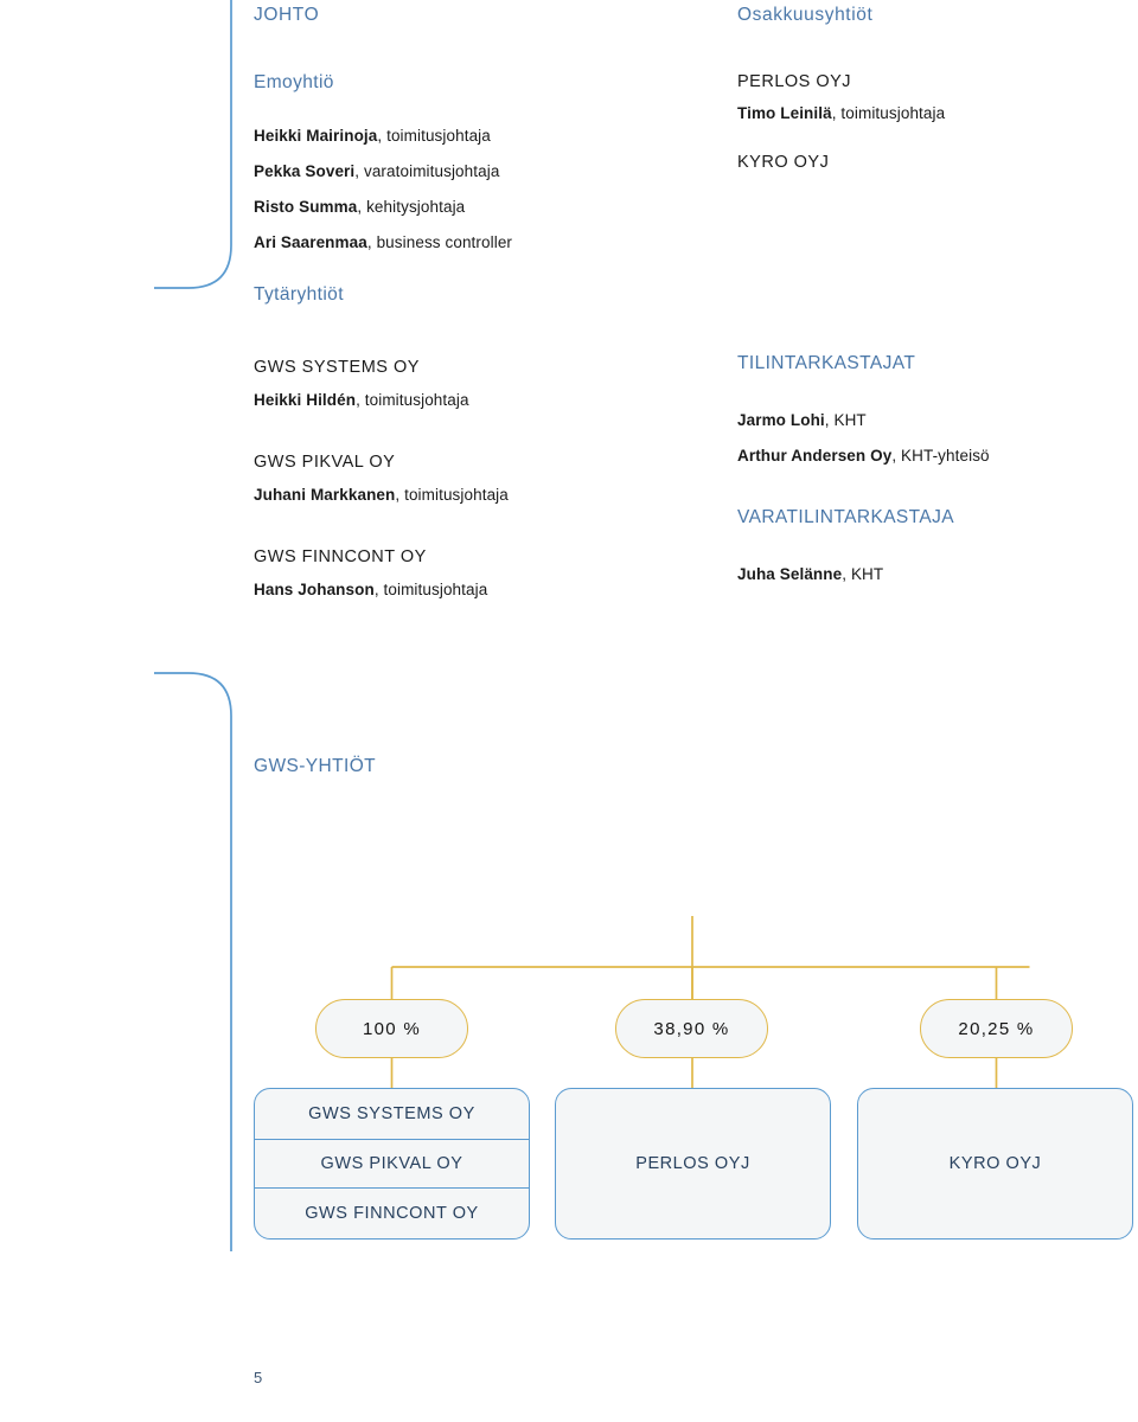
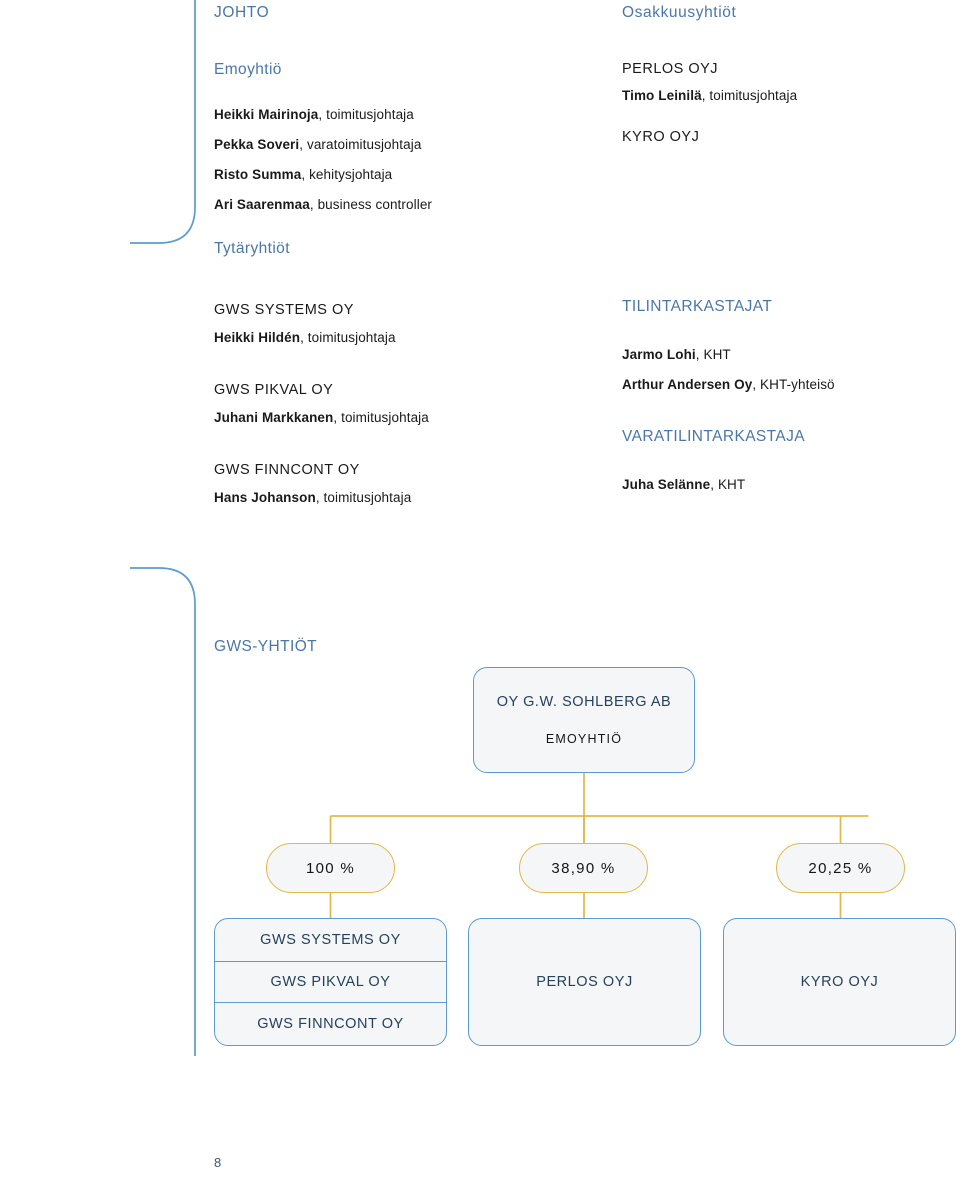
  JOHTO
  Emoyhtiö
  Heikki Mairinoja, toimitusjohtaja
  Pekka Soveri, varatoimitusjohtaja
  Risto Summa, kehitysjohtaja
  Ari Saarenmaa, business controller
  Osakkuusyhtiöt
  PERLOS OYJ
  Timo Leinilä, toimitusjohtaja
  KYRO OYJ
  Tytäryhtiöt
  GWS SYSTEMS OY
  Heikki Hildén, toimitusjohtaja
  GWS PIKVAL OY
  Juhani Markkanen, toimitusjohtaja
  GWS FINNCONT OY
  Hans Johanson, toimitusjohtaja
  TILINTARKASTAJAT
  Jarmo Lohi, KHT
  Arthur Andersen Oy, KHT-yhteisö
  VARATILINTARKASTAJA
  Juha Selänne, KHT
  GWS-YHTIÖT
+ OY G.W. SOHLBERG AB
+ EMOYHTIÖ
  100 %
  38,90 %
  20,25 %
  GWS SYSTEMS OY
  GWS PIKVAL OY
  GWS FINNCONT OY
  PERLOS OYJ
  KYRO OYJ
- 5
+ 8
